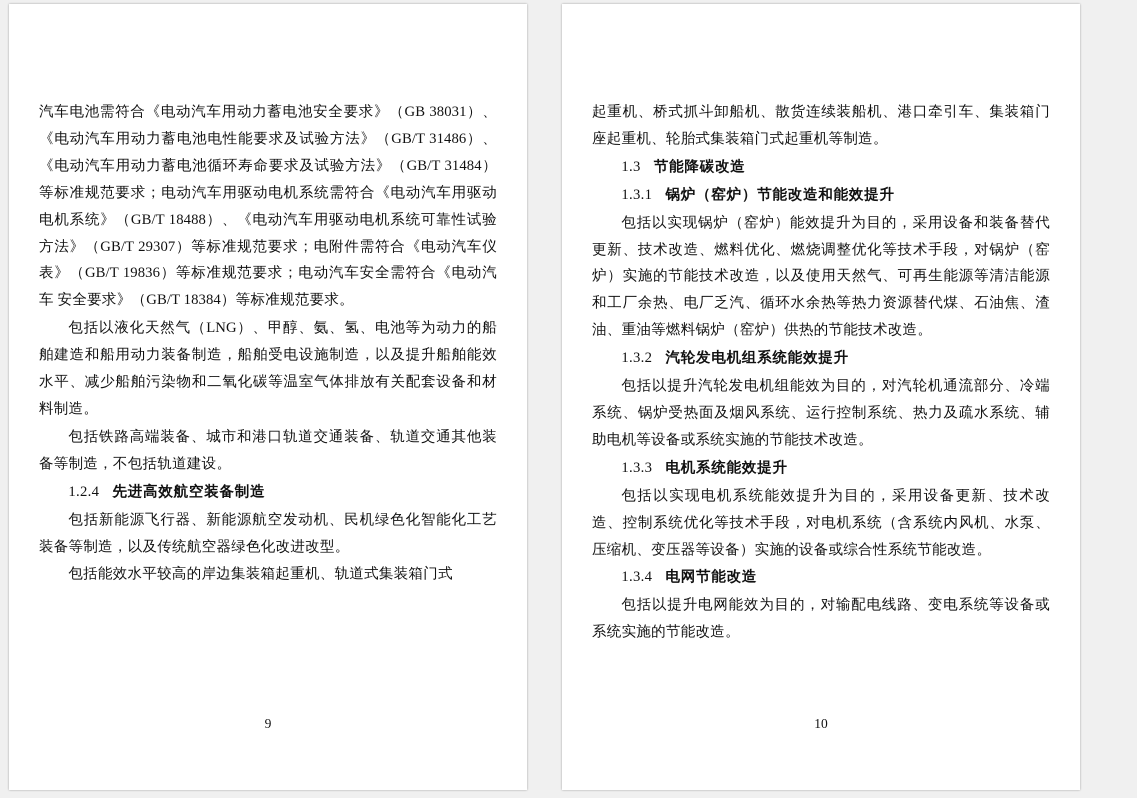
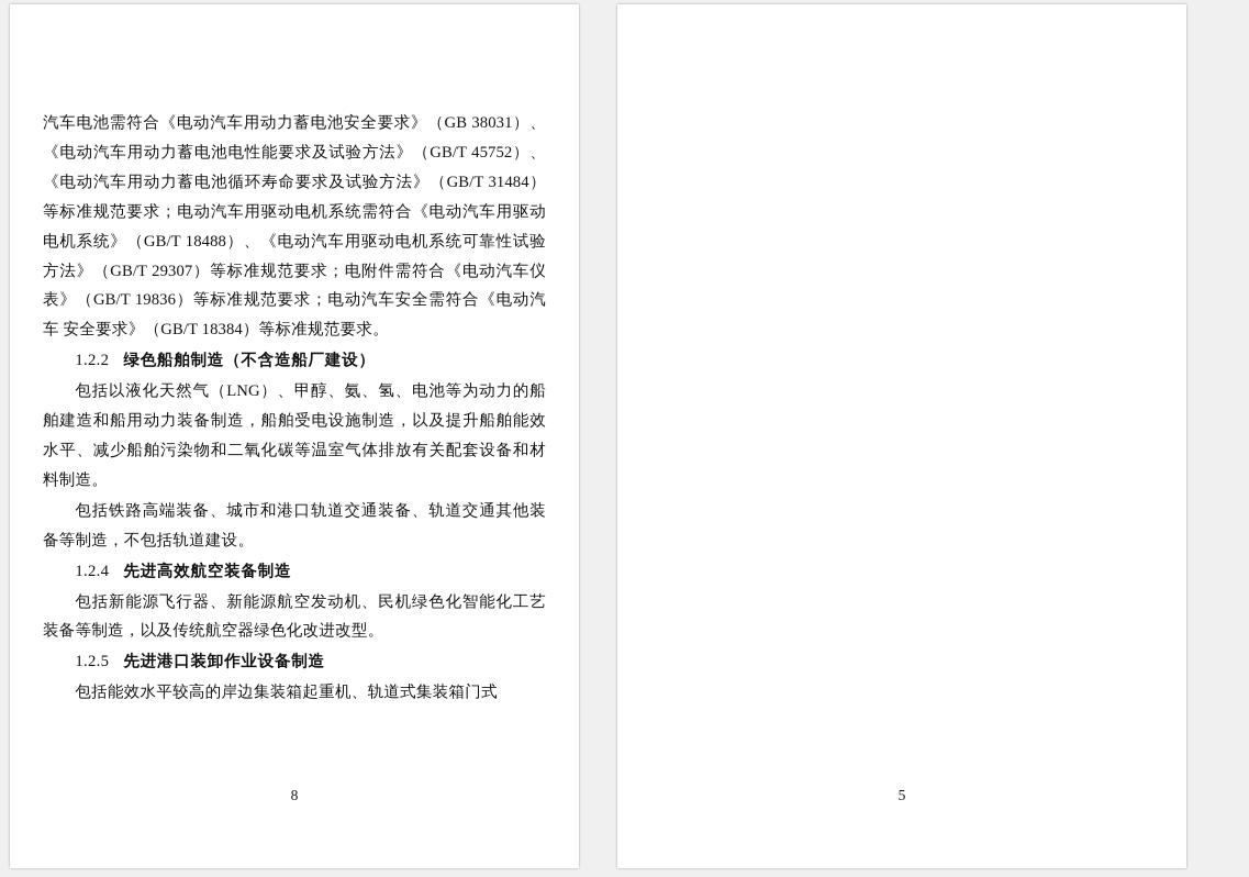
- 汽车电池需符合《电动汽车用动力蓄电池安全要求》（GB 38031）、《电动汽车用动力蓄电池电性能要求及试验方法》（GB/T 31486）、《电动汽车用动力蓄电池循环寿命要求及试验方法》（GB/T 31484）等标准规范要求；电动汽车用驱动电机系统需符合《电动汽车用驱动电机系统》（GB/T 18488）、《电动汽车用驱动电机系统可靠性试验方法》（GB/T 29307）等标准规范要求；电附件需符合《电动汽车仪表》（GB/T 19836）等标准规范要求；电动汽车安全需符合《电动汽车 安全要求》（GB/T 18384）等标准规范要求。
+ 汽车电池需符合《电动汽车用动力蓄电池安全要求》（GB 38031）、《电动汽车用动力蓄电池电性能要求及试验方法》（GB/T 45752）、《电动汽车用动力蓄电池循环寿命要求及试验方法》（GB/T 31484）等标准规范要求；电动汽车用驱动电机系统需符合《电动汽车用驱动电机系统》（GB/T 18488）、《电动汽车用驱动电机系统可靠性试验方法》（GB/T 29307）等标准规范要求；电附件需符合《电动汽车仪表》（GB/T 19836）等标准规范要求；电动汽车安全需符合《电动汽车 安全要求》（GB/T 18384）等标准规范要求。
+ 1.2.2 绿色船舶制造（不含造船厂建设）
  包括以液化天然气（LNG）、甲醇、氨、氢、电池等为动力的船舶建造和船用动力装备制造，船舶受电设施制造，以及提升船舶能效水平、减少船舶污染物和二氧化碳等温室气体排放有关配套设备和材料制造。
  包括铁路高端装备、城市和港口轨道交通装备、轨道交通其他装备等制造，不包括轨道建设。
  1.2.4 先进高效航空装备制造
  包括新能源飞行器、新能源航空发动机、民机绿色化智能化工艺装备等制造，以及传统航空器绿色化改进改型。
+ 1.2.5 先进港口装卸作业设备制造
  包括能效水平较高的岸边集装箱起重机、轨道式集装箱门式
- 9
+ 8
- 起重机、桥式抓斗卸船机、散货连续装船机、港口牵引车、集装箱门座起重机、轮胎式集装箱门式起重机等制造。
- 1.3 节能降碳改造
- 1.3.1 锅炉（窑炉）节能改造和能效提升
- 包括以实现锅炉（窑炉）能效提升为目的，采用设备和装备替代更新、技术改造、燃料优化、燃烧调整优化等技术手段，对锅炉（窑炉）实施的节能技术改造，以及使用天然气、可再生能源等清洁能源和工厂余热、电厂乏汽、循环水余热等热力资源替代煤、石油焦、渣油、重油等燃料锅炉（窑炉）供热的节能技术改造。
- 1.3.2 汽轮发电机组系统能效提升
- 包括以提升汽轮发电机组能效为目的，对汽轮机通流部分、冷端系统、锅炉受热面及烟风系统、运行控制系统、热力及疏水系统、辅助电机等设备或系统实施的节能技术改造。
- 1.3.3 电机系统能效提升
- 包括以实现电机系统能效提升为目的，采用设备更新、技术改造、控制系统优化等技术手段，对电机系统（含系统内风机、水泵、压缩机、变压器等设备）实施的设备或综合性系统节能改造。
- 1.3.4 电网节能改造
- 包括以提升电网能效为目的，对输配电线路、变电系统等设备或系统实施的节能改造。
- 10
+ 5
